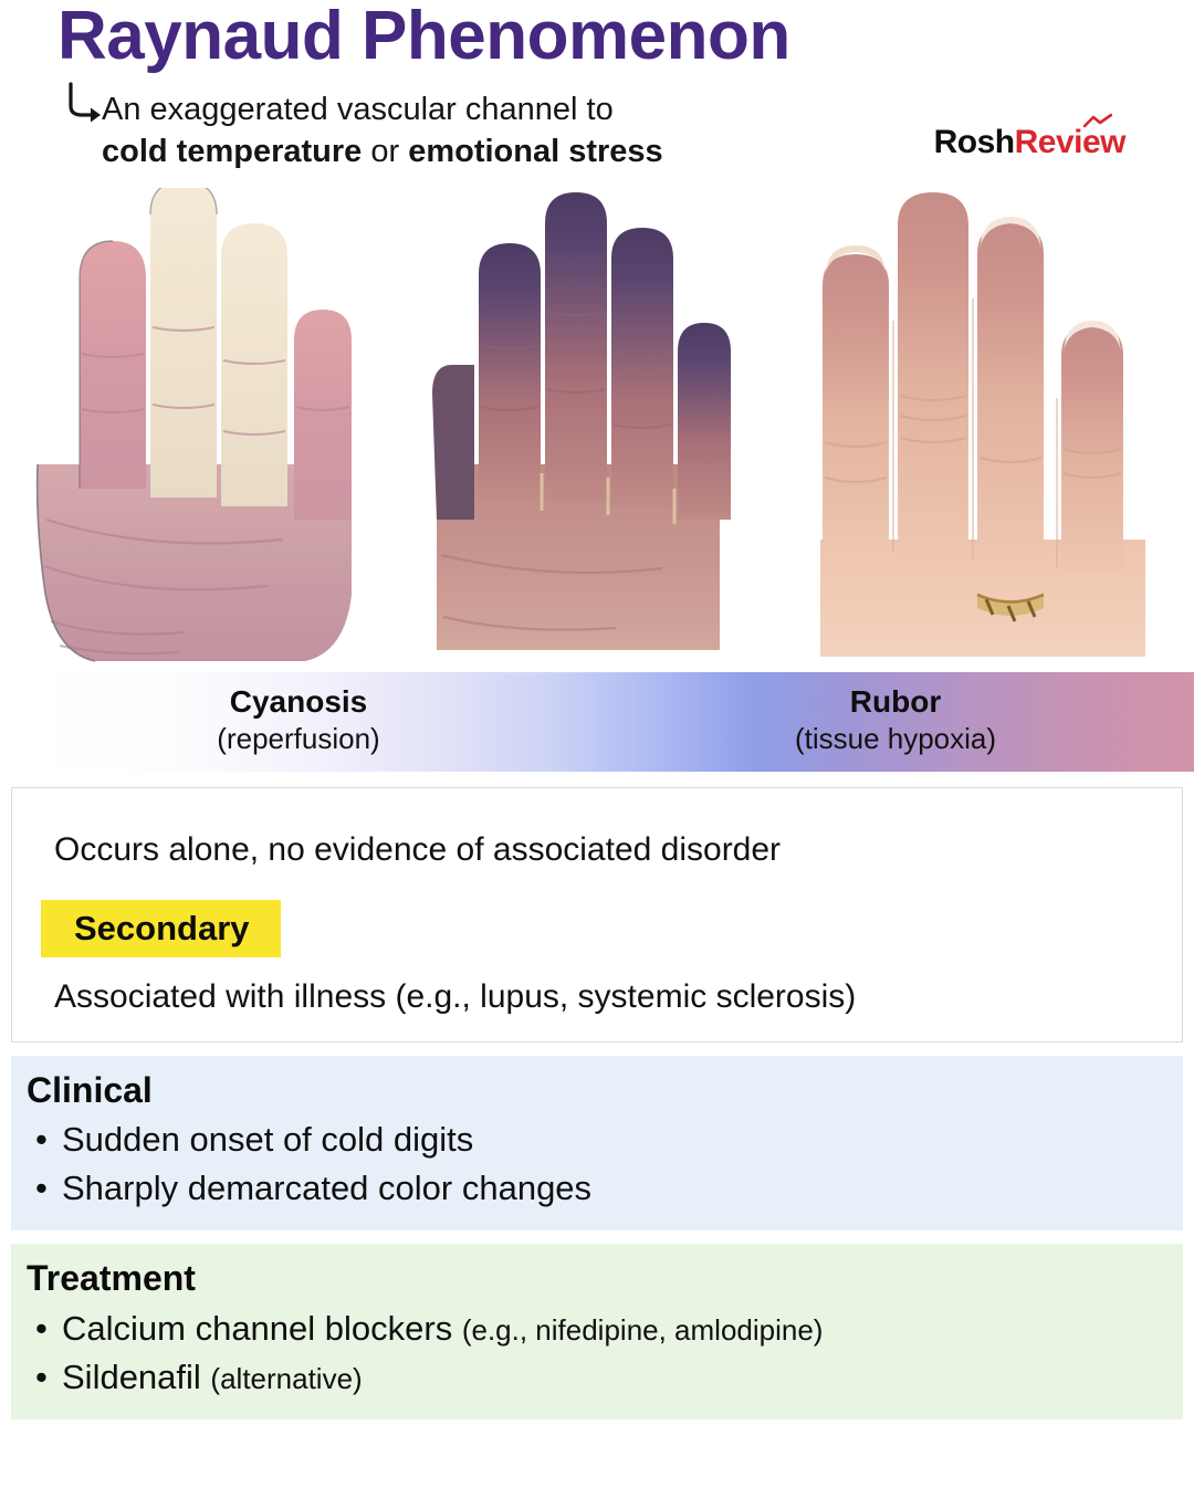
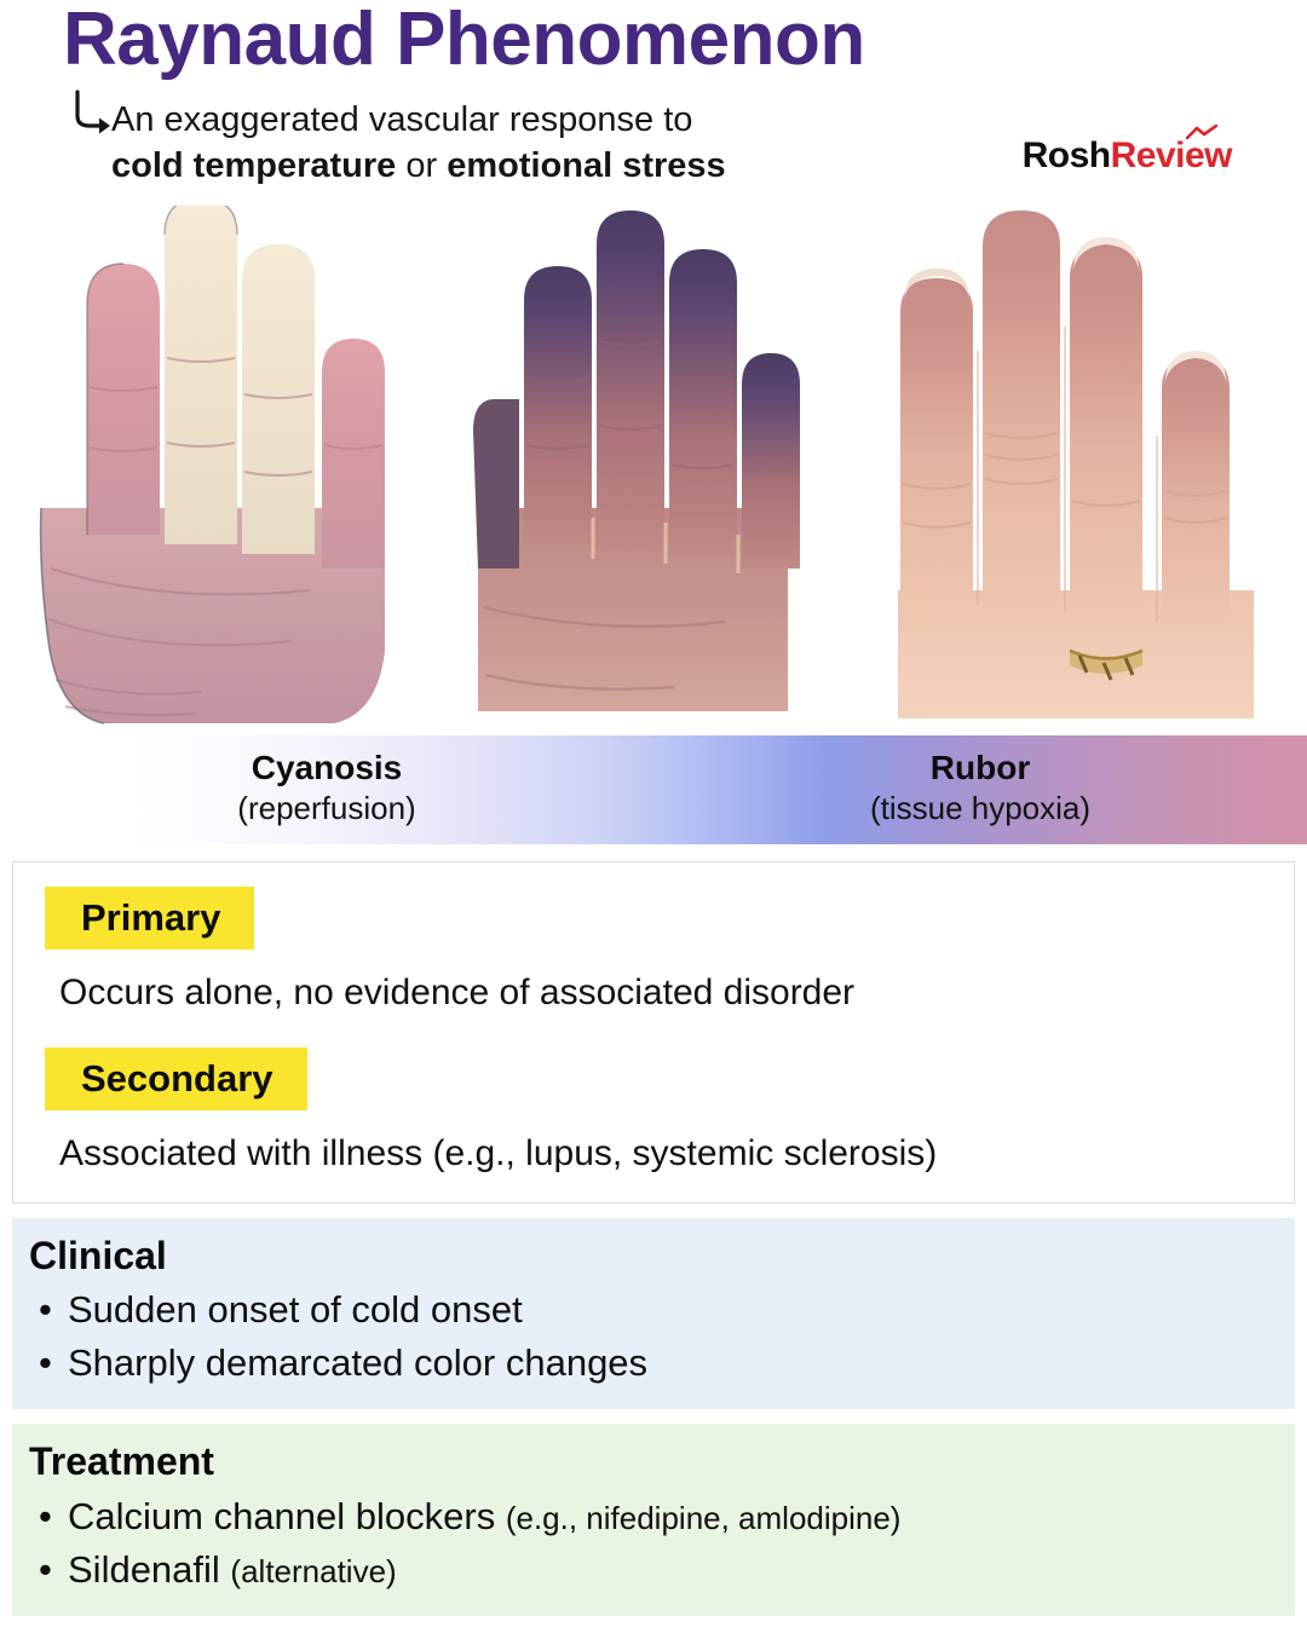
  Raynaud Phenomenon
- An exaggerated vascular channel to
+ An exaggerated vascular response to
  cold temperature or emotional stress
  RoshReview
  Cyanosis
  (reperfusion)
  Rubor
  (tissue hypoxia)
+ Primary
  Occurs alone, no evidence of associated disorder
  Secondary
  Associated with illness (e.g., lupus, systemic sclerosis)
  Clinical
  •
- Sudden onset of cold digits
+ Sudden onset of cold onset
  •
  Sharply demarcated color changes
  Treatment
  •
  Calcium channel blockers (e.g., nifedipine, amlodipine)
  •
  Sildenafil (alternative)
